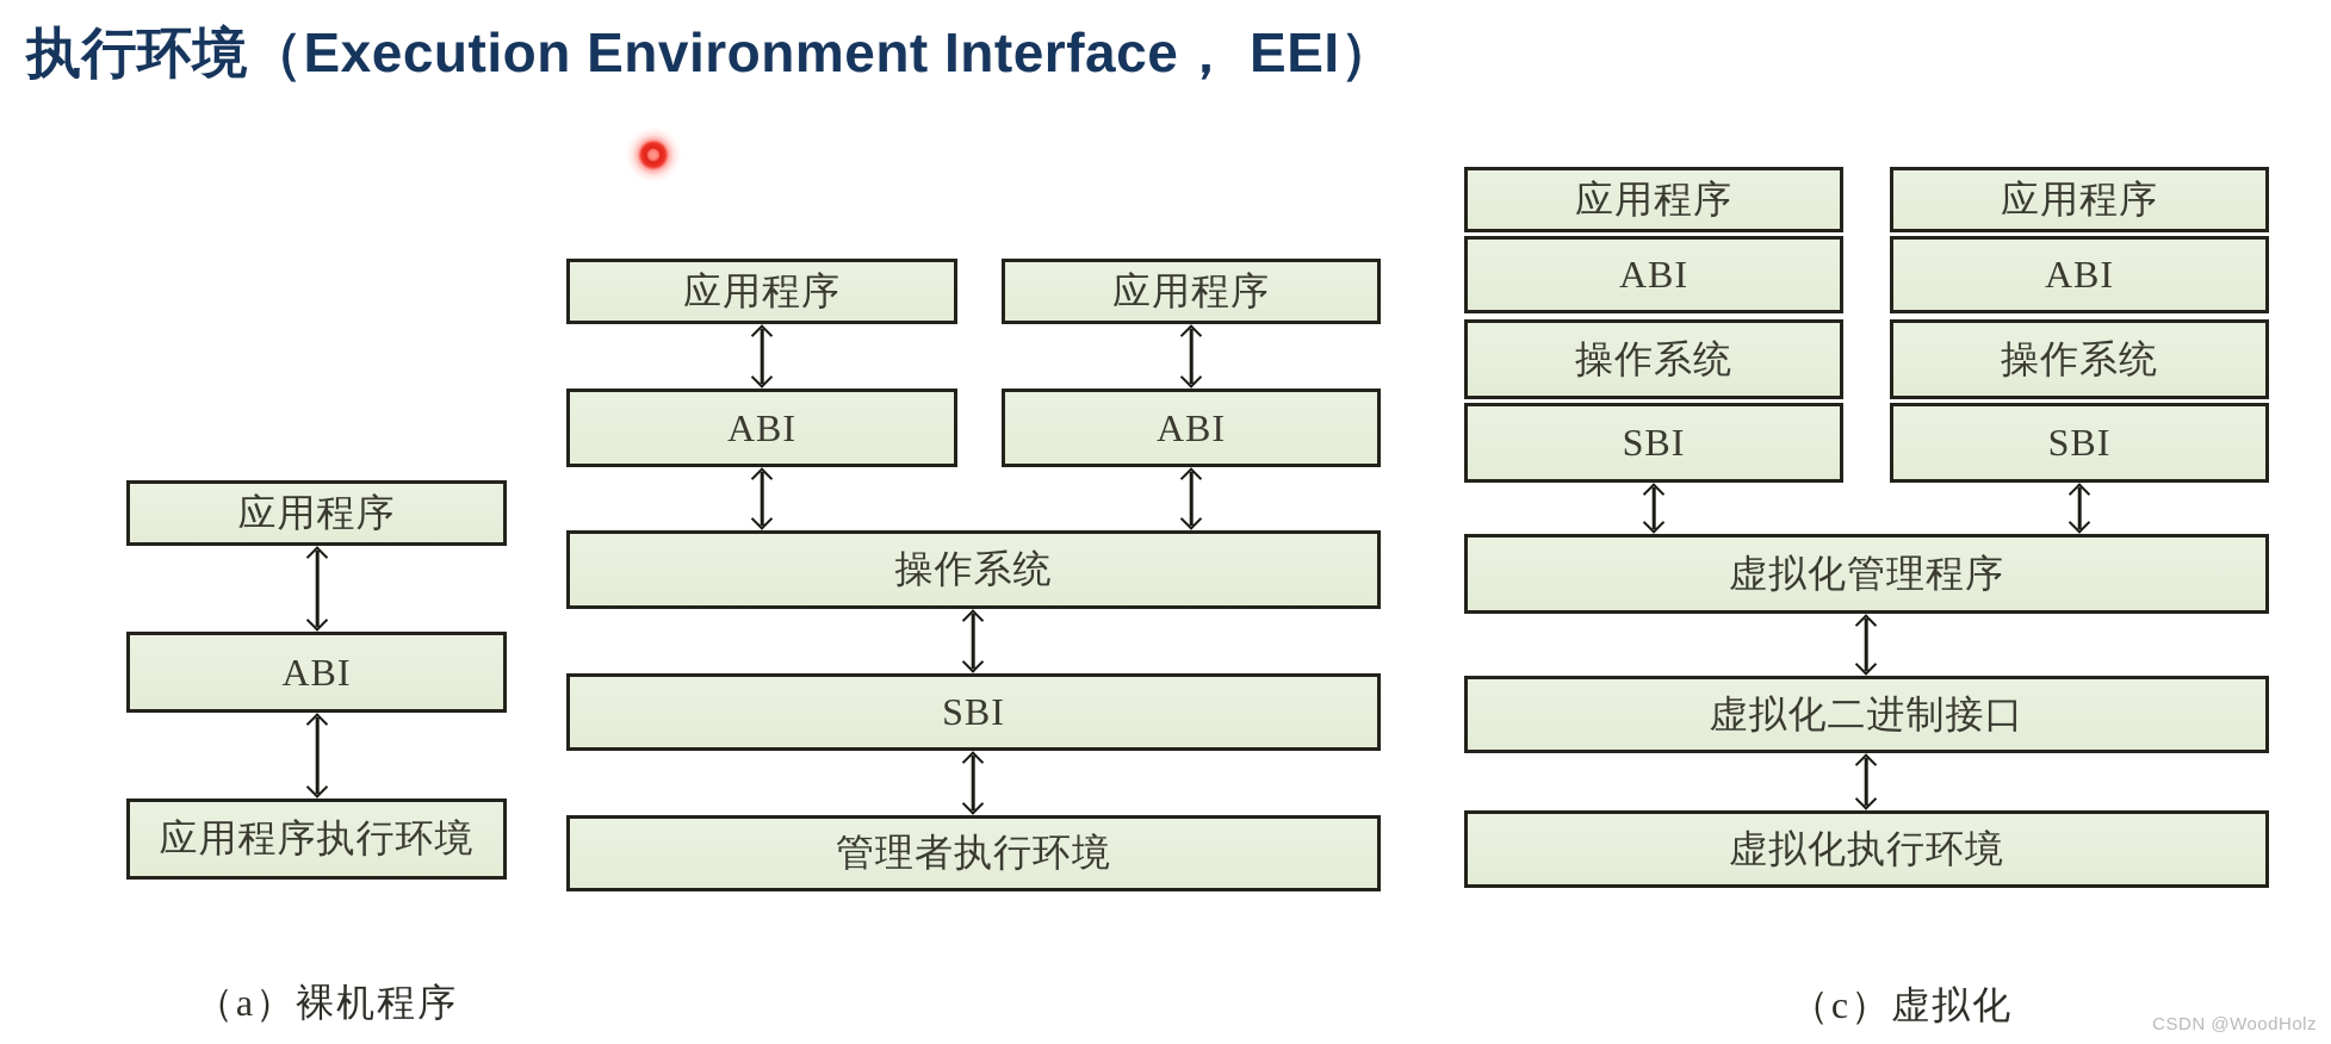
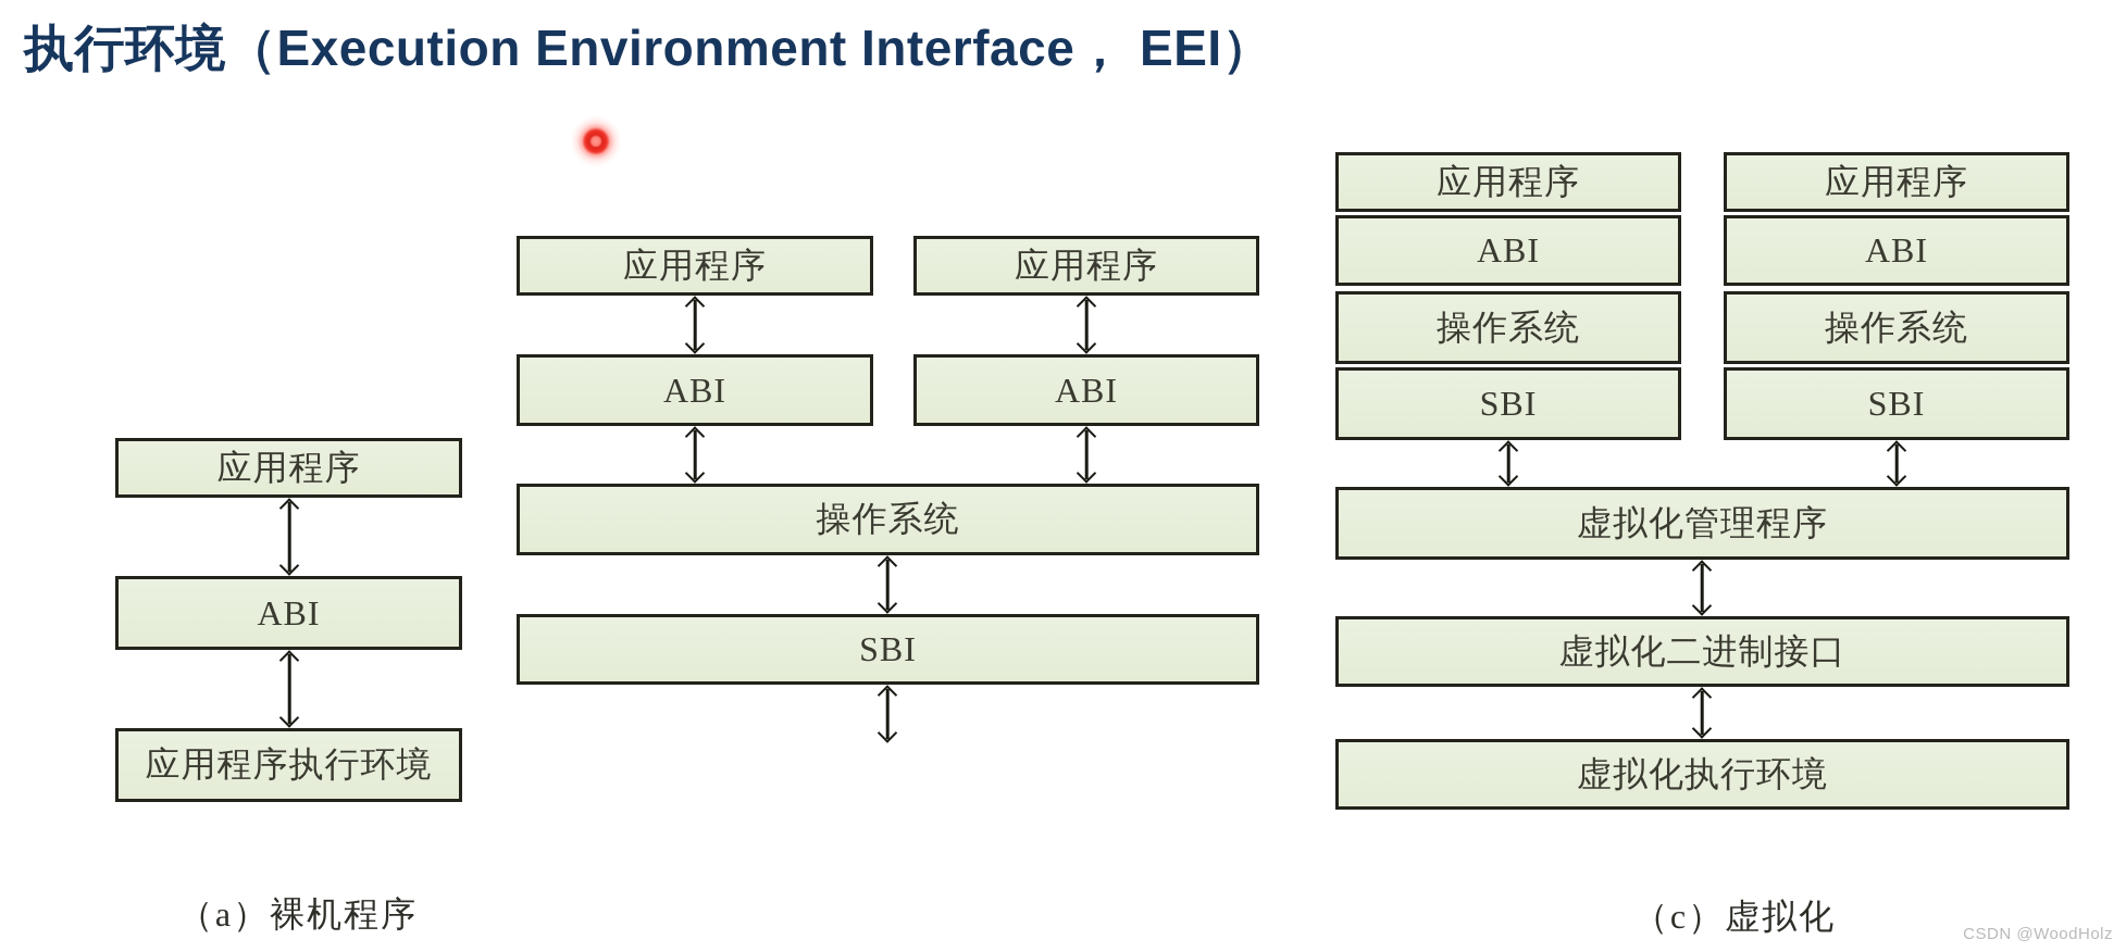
  执行环境（Execution Environment Interface， EEI）
  应用程序
  ABI
  应用程序执行环境
  （a）裸机程序
  应用程序
  应用程序
  ABI
  ABI
  操作系统
  SBI
- 管理者执行环境
  应用程序
  ABI
  操作系统
  SBI
  应用程序
  ABI
  操作系统
  SBI
  虚拟化管理程序
  虚拟化二进制接口
  虚拟化执行环境
  （c）虚拟化
  CSDN @WoodHolz
